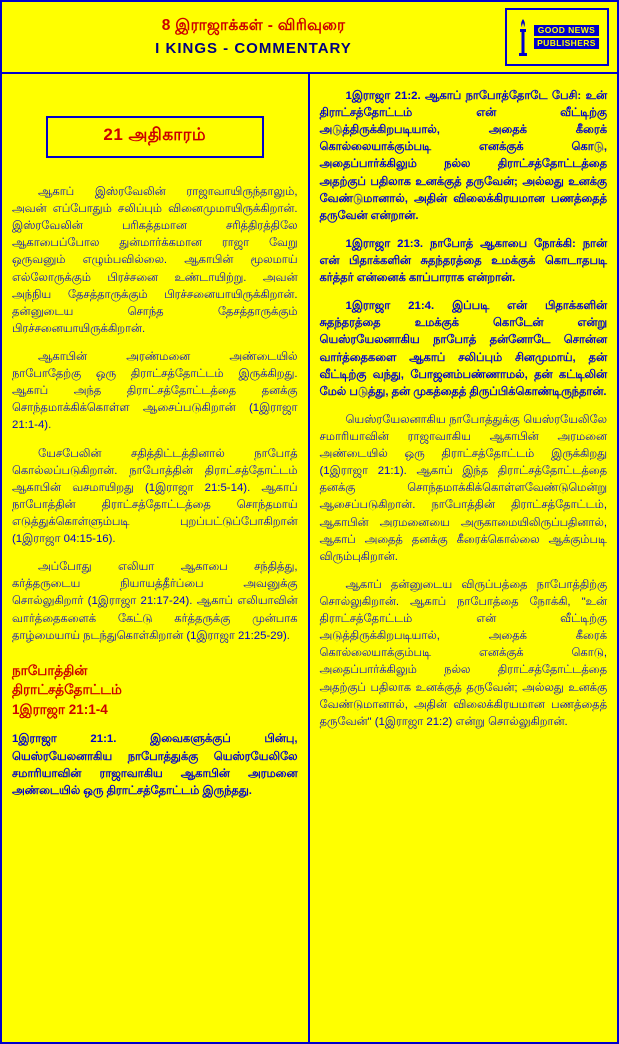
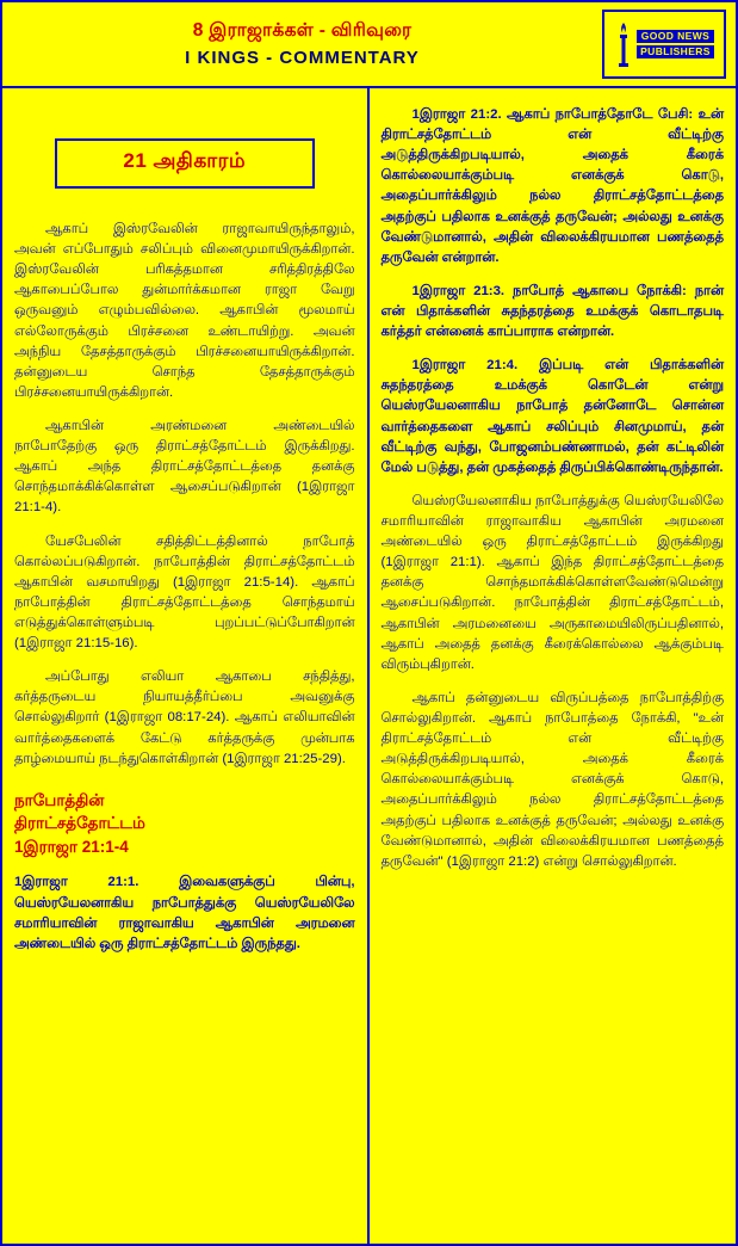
  8 இராஜாக்கள் - விரிவுரை
  I KINGS - COMMENTARY
  GOOD NEWS
  PUBLISHERS
  21 அதிகாரம்
  ஆகாப் இஸ்ரவேலின் ராஜாவாயிருந்தாலும், அவன் எப்போதும் சலிப்பும் வினைமுமாயிருக்கிறான். இஸ்ரவேலின் பரிகத்தமான சரித்திரத்திலே ஆகாபைப்போல துன்மார்க்கமான ராஜா வேறு ஒருவனும் எழும்பவில்லை. ஆகாபின் மூலமாய் எல்லோருக்கும் பிரச்சனை உண்டாயிற்று. அவன் அந்நிய தேசத்தாருக்கும் பிரச்சனையாயிருக்கிறான். தன்னுடைய சொந்த தேசத்தாருக்கும் பிரச்சனையாயிருக்கிறான்.
  ஆகாபின் அரண்மனை அண்டையில் நாபோதேற்கு ஒரு திராட்சத்தோட்டம் இருக்கிறது. ஆகாப் அந்த திராட்சத்தோட்டத்தை தனக்கு சொந்தமாக்கிக்கொள்ள ஆசைப்படுகிறான் (1இராஜா 21:1-4).
- யேசபேலின் சதித்திட்டத்தினால் நாபோத் கொல்லப்படுகிறான். நாபோத்தின் திராட்சத்தோட்டம் ஆகாபின் வசமாயிறது (1இராஜா 21:5-14). ஆகாப் நாபோத்தின் திராட்சத்தோட்டத்தை சொந்தமாய் எடுத்துக்கொள்ளும்படி புறப்பட்டுப்போகிறான் (1இராஜா 04:15-16).
+ யேசபேலின் சதித்திட்டத்தினால் நாபோத் கொல்லப்படுகிறான். நாபோத்தின் திராட்சத்தோட்டம் ஆகாபின் வசமாயிறது (1இராஜா 21:5-14). ஆகாப் நாபோத்தின் திராட்சத்தோட்டத்தை சொந்தமாய் எடுத்துக்கொள்ளும்படி புறப்பட்டுப்போகிறான் (1இராஜா 21:15-16).
- அப்போது எலியா ஆகாபை சந்தித்து, கர்த்தருடைய நியாயத்தீர்ப்பை அவனுக்கு சொல்லுகிறார் (1இராஜா 21:17-24). ஆகாப் எலியாவின் வார்த்தைகளைக் கேட்டு கர்த்தருக்கு முன்பாக தாழ்மையாய் நடந்துகொள்கிறான் (1இராஜா 21:25-29).
+ அப்போது எலியா ஆகாபை சந்தித்து, கர்த்தருடைய நியாயத்தீர்ப்பை அவனுக்கு சொல்லுகிறார் (1இராஜா 08:17-24). ஆகாப் எலியாவின் வார்த்தைகளைக் கேட்டு கர்த்தருக்கு முன்பாக தாழ்மையாய் நடந்துகொள்கிறான் (1இராஜா 21:25-29).
  நாபோத்தின்
  திராட்சத்தோட்டம்
  1இராஜா 21:1-4
  1இராஜா 21:1. இவைகளுக்குப் பின்பு, யெஸ்ரயேலனாகிய நாபோத்துக்கு யெஸ்ரயேலிலே சமாரியாவின் ராஜாவாகிய ஆகாபின் அரமனை அண்டையில் ஒரு திராட்சத்தோட்டம் இருந்தது.
  1இராஜா 21:2. ஆகாப் நாபோத்தோடே பேசி: உன் திராட்சத்தோட்டம் என் வீட்டிற்கு அடுத்திருக்கிறபடியால், அதைக் கீரைக் கொல்லையாக்கும்படி எனக்குக் கொடு, அதைப்பார்க்கிலும் நல்ல திராட்சத்தோட்டத்தை அதற்குப் பதிலாக உனக்குத் தருவேன்; அல்லது உனக்கு வேண்டுமானால், அதின் விலைக்கிரயமான பணத்தைத் தருவேன் என்றான்.
  1இராஜா 21:3. நாபோத் ஆகாபை நோக்கி: நான் என் பிதாக்களின் சுதந்தரத்தை உமக்குக் கொடாதபடி கர்த்தர் என்னைக் காப்பாராக என்றான்.
  1இராஜா 21:4. இப்படி என் பிதாக்களின் சுதந்தரத்தை உமக்குக் கொடேன் என்று யெஸ்ரயேலனாகிய நாபோத் தன்னோடே சொன்ன வார்த்தைகளை ஆகாப் சலிப்பும் சினமுமாய், தன் வீட்டிற்கு வந்து, போஜனம்பண்ணாமல், தன் கட்டிலின் மேல் படுத்து, தன் முகத்தைத் திருப்பிக்கொண்டிருந்தான்.
  யெஸ்ரயேலனாகிய நாபோத்துக்கு யெஸ்ரயேலிலே சமாரியாவின் ராஜாவாகிய ஆகாபின் அரமனை அண்டையில் ஒரு திராட்சத்தோட்டம் இருக்கிறது (1இராஜா 21:1). ஆகாப் இந்த திராட்சத்தோட்டத்தை தனக்கு சொந்தமாக்கிக்கொள்ளவேண்டுமென்று ஆசைப்படுகிறான். நாபோத்தின் திராட்சத்தோட்டம், ஆகாபின் அரமனையை அருகாமையிலிருப்பதினால், ஆகாப் அதைத் தனக்கு கீரைக்கொல்லை ஆக்கும்படி விரும்புகிறான்.
  ஆகாப் தன்னுடைய விருப்பத்தை நாபோத்திற்கு சொல்லுகிறான். ஆகாப் நாபோத்தை நோக்கி, "உன் திராட்சத்தோட்டம் என் வீட்டிற்கு அடுத்திருக்கிறபடியால், அதைக் கீரைக் கொல்லையாக்கும்படி எனக்குக் கொடு, அதைப்பார்க்கிலும் நல்ல திராட்சத்தோட்டத்தை அதற்குப் பதிலாக உனக்குத் தருவேன்; அல்லது உனக்கு வேண்டுமானால், அதின் விலைக்கிரயமான பணத்தைத் தருவேன்" (1இராஜா 21:2) என்று சொல்லுகிறான்.
